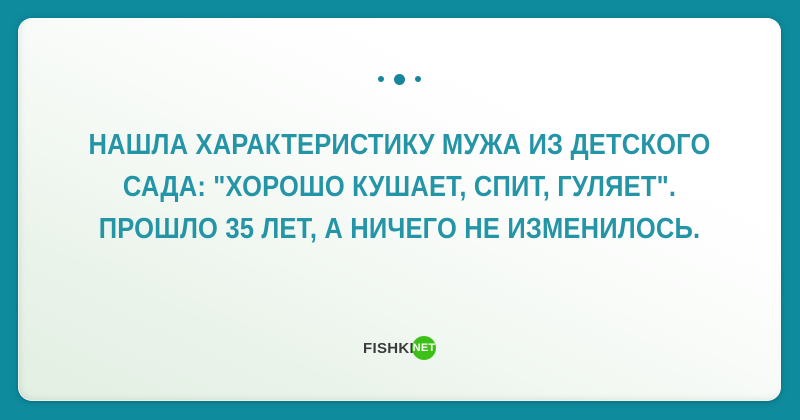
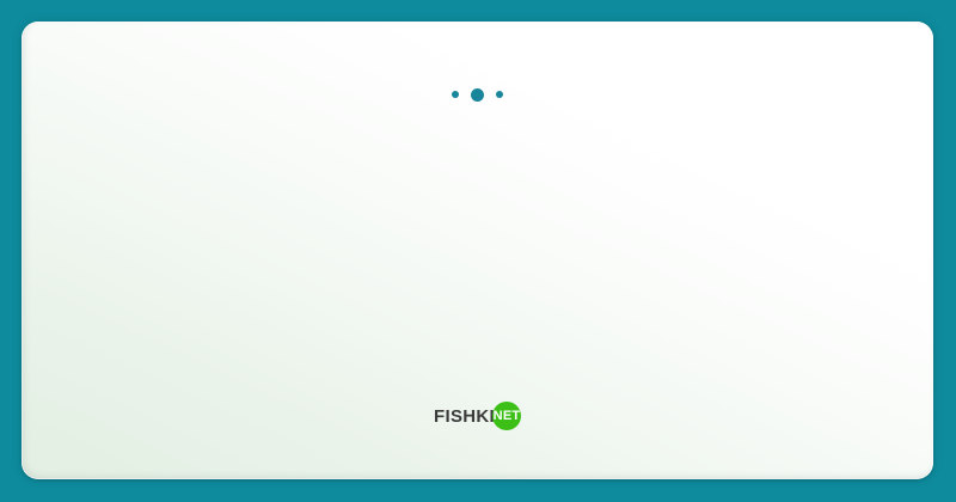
- НАШЛА ХАРАКТЕРИСТИКУ МУЖА ИЗ ДЕТСКОГО
- САДА: "ХОРОШО КУШАЕТ, СПИТ, ГУЛЯЕТ".
- ПРОШЛО 35 ЛЕТ, А НИЧЕГО НЕ ИЗМЕНИЛОСЬ.
  FISHK
  NET
